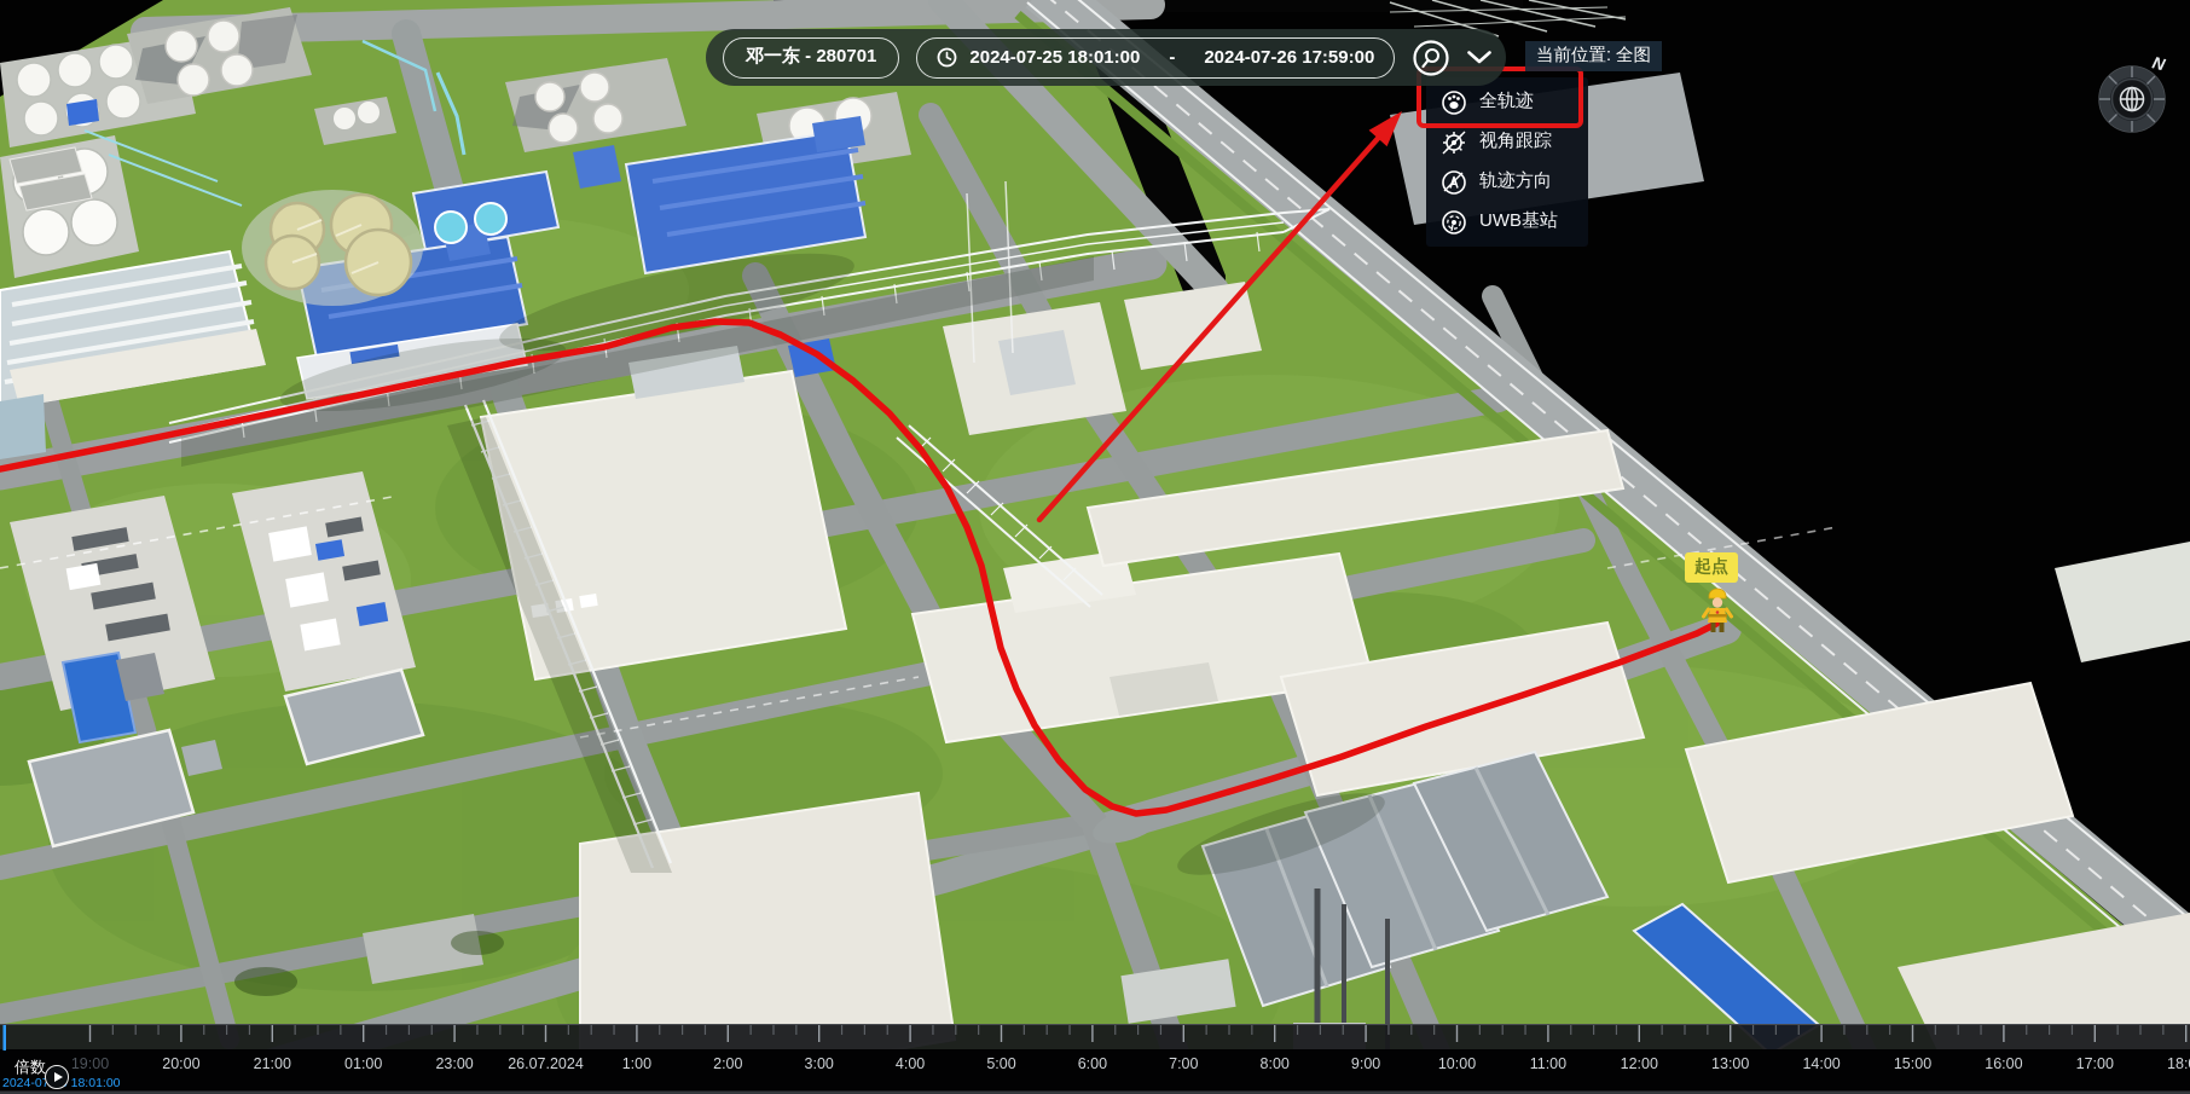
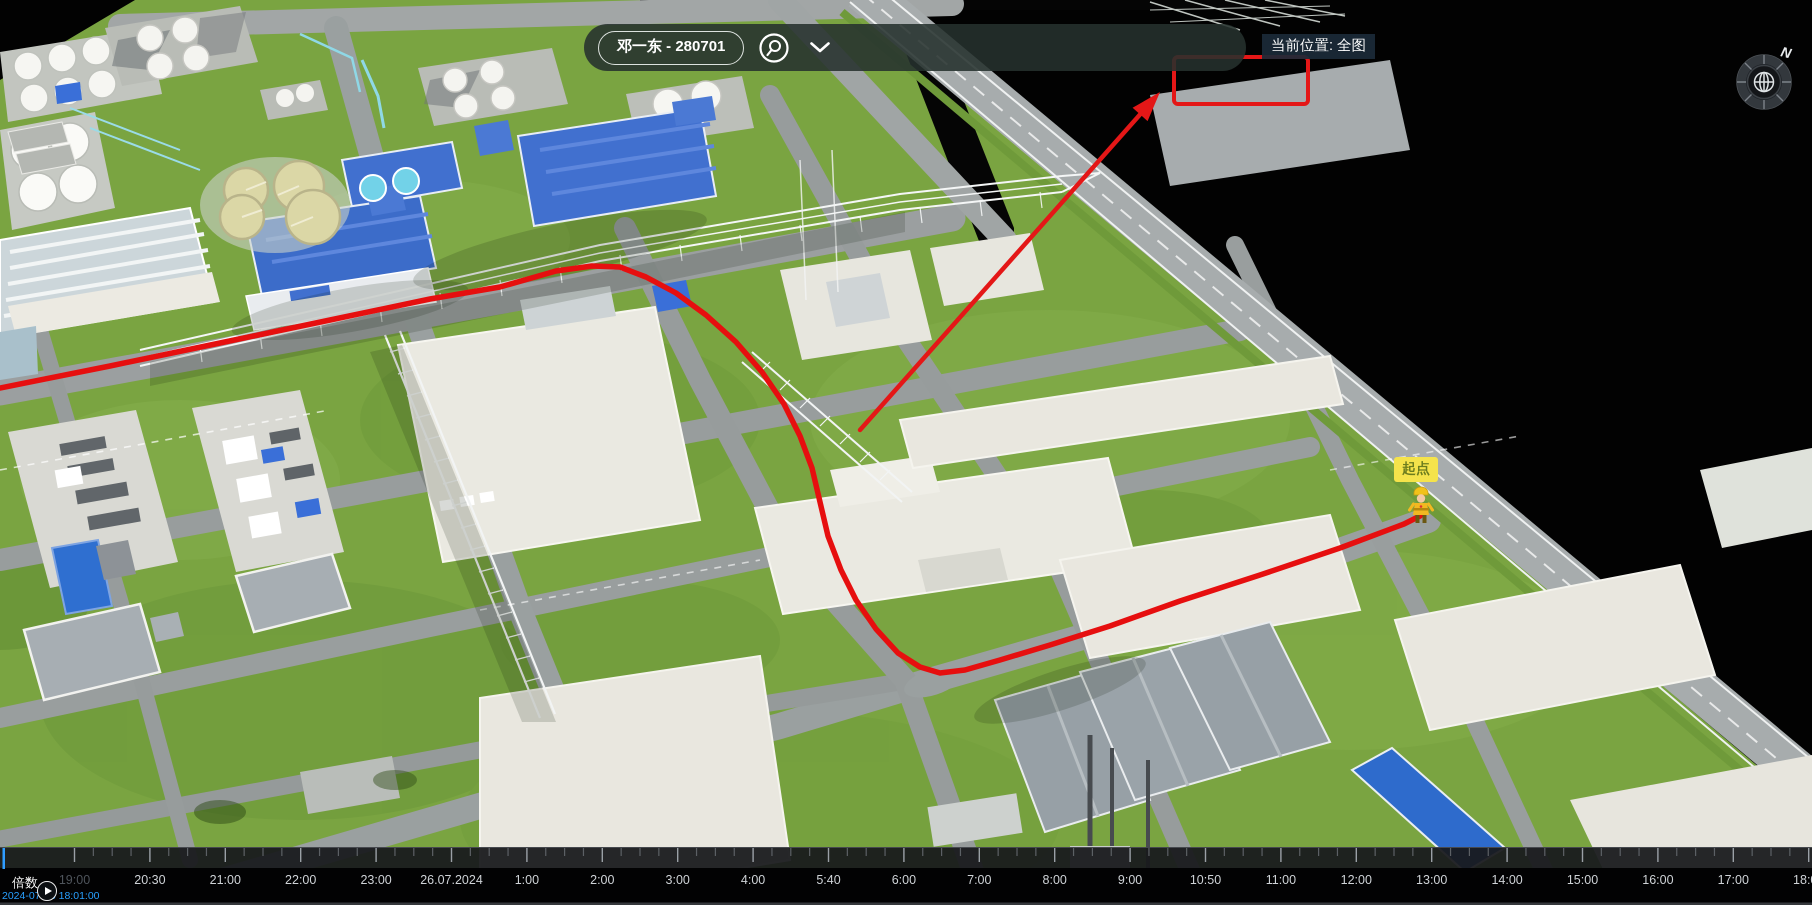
  邓一东 - 280701
- 2024-07-25 18:01:00
- -
- 2024-07-26 17:59:00
  当前位置: 全图
- 全轨迹
- 视角跟踪
- 轨迹方向
- UWB基站
  起点
  19:00
- 20:00
+ 20:30
  21:00
- 01:00
+ 22:00
  23:00
  26.07.2024
  1:00
  2:00
  3:00
  4:00
- 5:00
+ 5:40
  6:00
  7:00
  8:00
  9:00
- 10:00
+ 10:50
  11:00
  12:00
  13:00
  14:00
  15:00
  16:00
  17:00
  2024-0 18:01:00
  倍数
